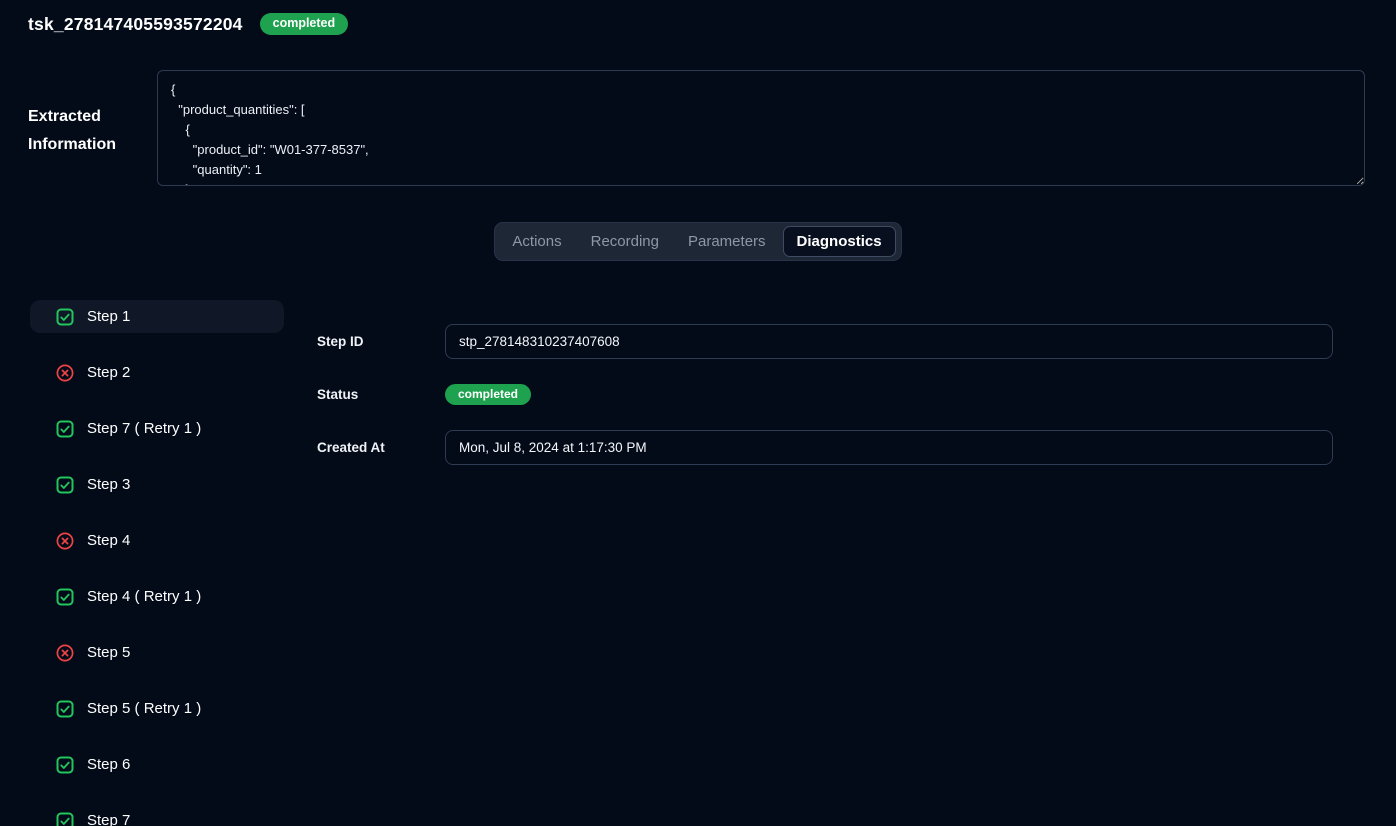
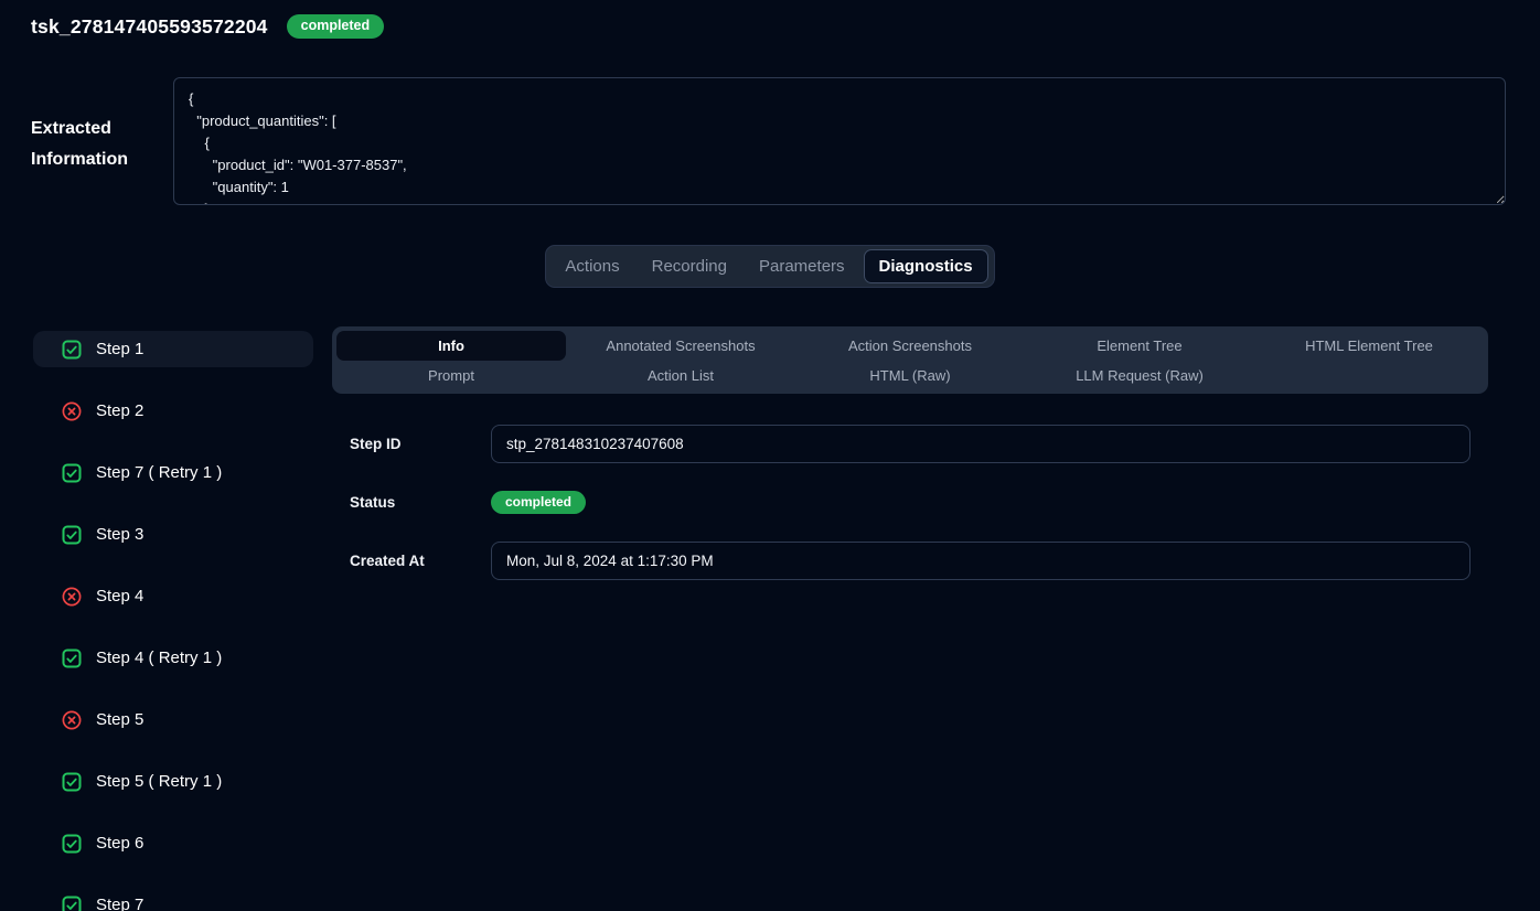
  tsk_278147405593572204
  completed
  Extracted Information
  {
  "product_quantities": [
  {
  "product_id": "W01-377-8537",
  "quantity": 1
  Actions
  Recording
  Parameters
  Diagnostics
  Step 1
  Step 2
  Step 7 ( Retry 1 )
  Step 3
  Step 4
  Step 4 ( Retry 1 )
  Step 5
  Step 5 ( Retry 1 )
  Step 6
  Step 7
+ Info
+ Annotated Screenshots
+ Action Screenshots
+ Element Tree
+ HTML Element Tree
+ Prompt
+ Action List
+ HTML (Raw)
+ LLM Request (Raw)
  Step ID
  stp_278148310237407608
  Status
  completed
  Created At
  Mon, Jul 8, 2024 at 1:17:30 PM
